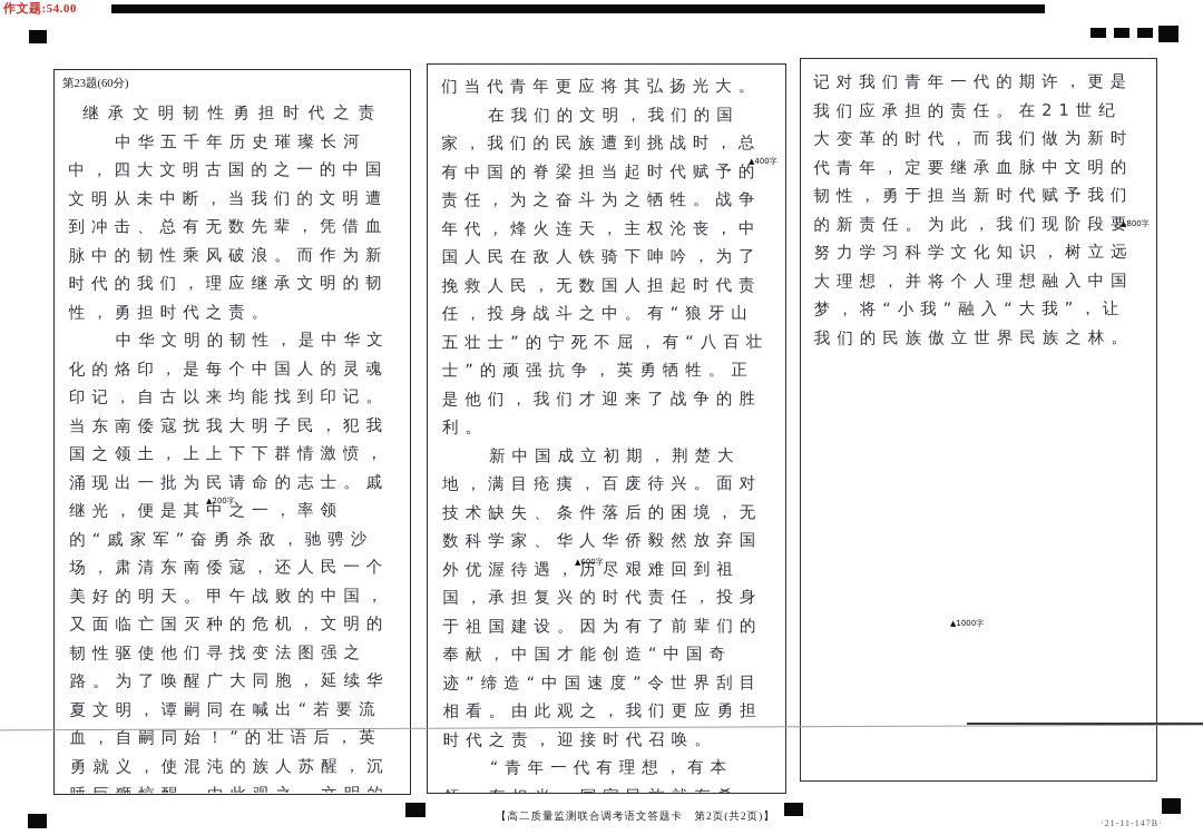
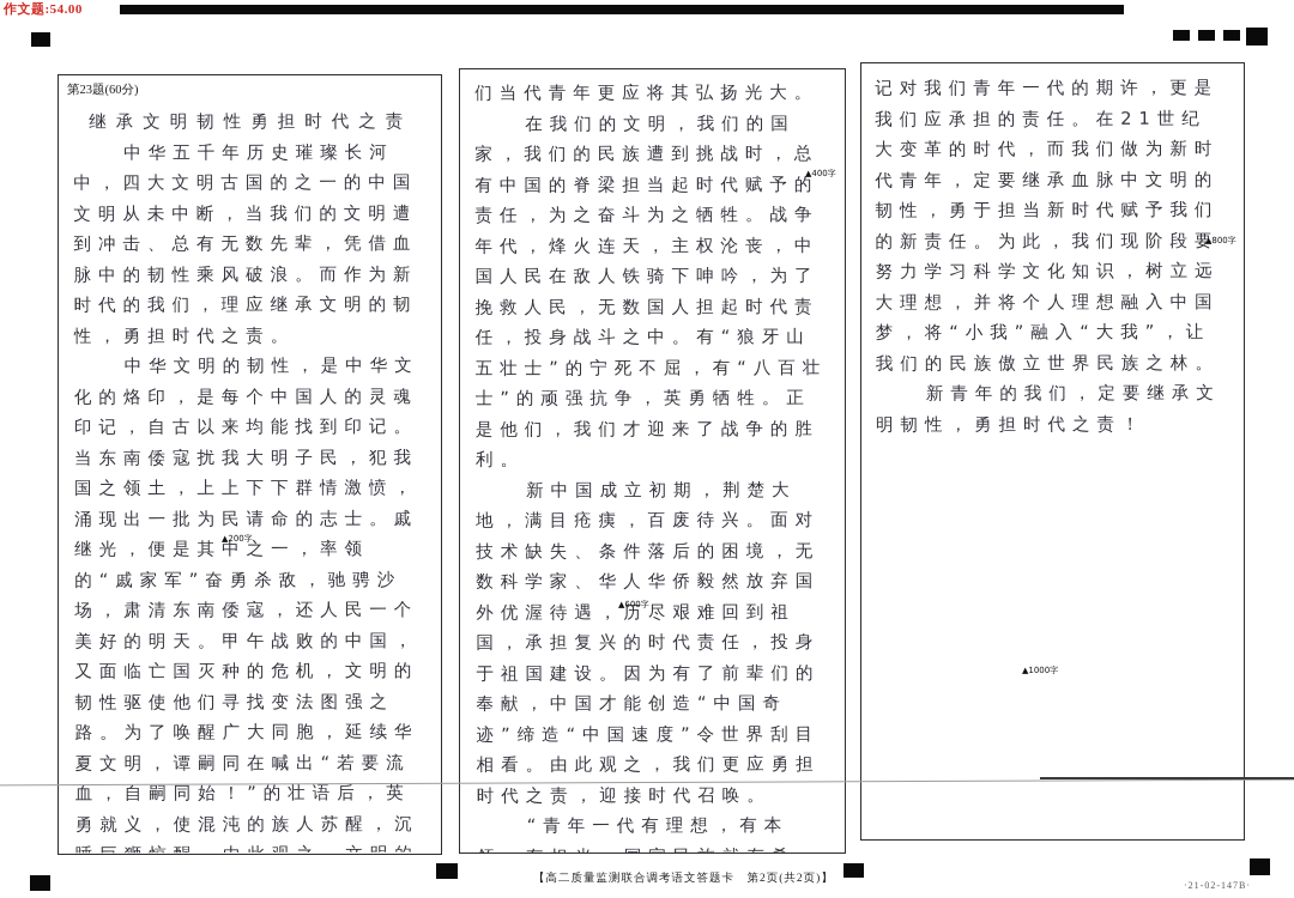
  作文题:54.00
  第23题(60分)
  继承文明韧性勇担时代之责
  中华五千年历史璀璨长河中，四大文明古国的之一的中国文明从未中断，当我们的文明遭到冲击、总有无数先辈，凭借血脉中的韧性乘风破浪。而作为新时代的我们，理应继承文明的韧性，勇担时代之责。
  中华文明的韧性，是中华文化的烙印，是每个中国人的灵魂印记，自古以来均能找到印记。当东南倭寇扰我大明子民，犯我国之领土，上上下下群情激愤，涌现出一批为民请命的志士。戚继光，便是其中之一，率领的“戚家军”奋勇杀敌，驰骋沙场，肃清东南倭寇，还人民一个美好的明天。甲午战败的中国，又面临亡国灭种的危机，文明的韧性驱使他们寻找变法图强之路。为了唤醒广大同胞，延续华夏文明，谭嗣同在喊出“若要流血，自嗣同始！”的壮语后，英勇就义，使混沌的族人苏醒，沉
  们当代青年更应将其弘扬光大。
  在我们的文明，我们的国家，我们的民族遭到挑战时，总有中国的脊梁担当起时代赋予的责任，为之奋斗为之牺牲。战争年代，烽火连天，主权沦丧，中国人民在敌人铁骑下呻吟，为了挽救人民，无数国人担起时代责任，投身战斗之中。有“狼牙山五壮士”的宁死不屈，有“八百壮士”的顽强抗争，英勇牺牲。正是他们，我们才迎来了战争的胜利。
  新中国成立初期，荆楚大地，满目疮痍，百废待兴。面对技术缺失、条件落后的困境，无数科学家、华人华侨毅然放弃国外优渥待遇，历尽艰难回到祖国，承担复兴的时代责任，投身于祖国建设。因为有了前辈们的奉献，中国才能创造“中国奇迹”缔造“中国速度”令世界刮目相看。由此观之，我们更应勇担时代之责，迎接时代召唤。
  记对我们青年一代的期许，更是我们应承担的责任。在21世纪大变革的时代，而我们做为新时代青年，定要继承血脉中文明的韧性，勇于担当新时代赋予我们的新责任。为此，我们现阶段要努力学习科学文化知识，树立远大理想，并将个人理想融入中国梦，将“小我”融入“大我”，让我们的民族傲立世界民族之林。
+ 新青年的我们，定要继承文明韧性，勇担时代之责！
  ▲200字
  ▲400字
  ▲600字
  ▲800字
  ▲1000字
  【高二质量监测联合调考语文答题卡 第2页(共2页)】
- ·21-11-147B·
+ ·21-02-147B·
